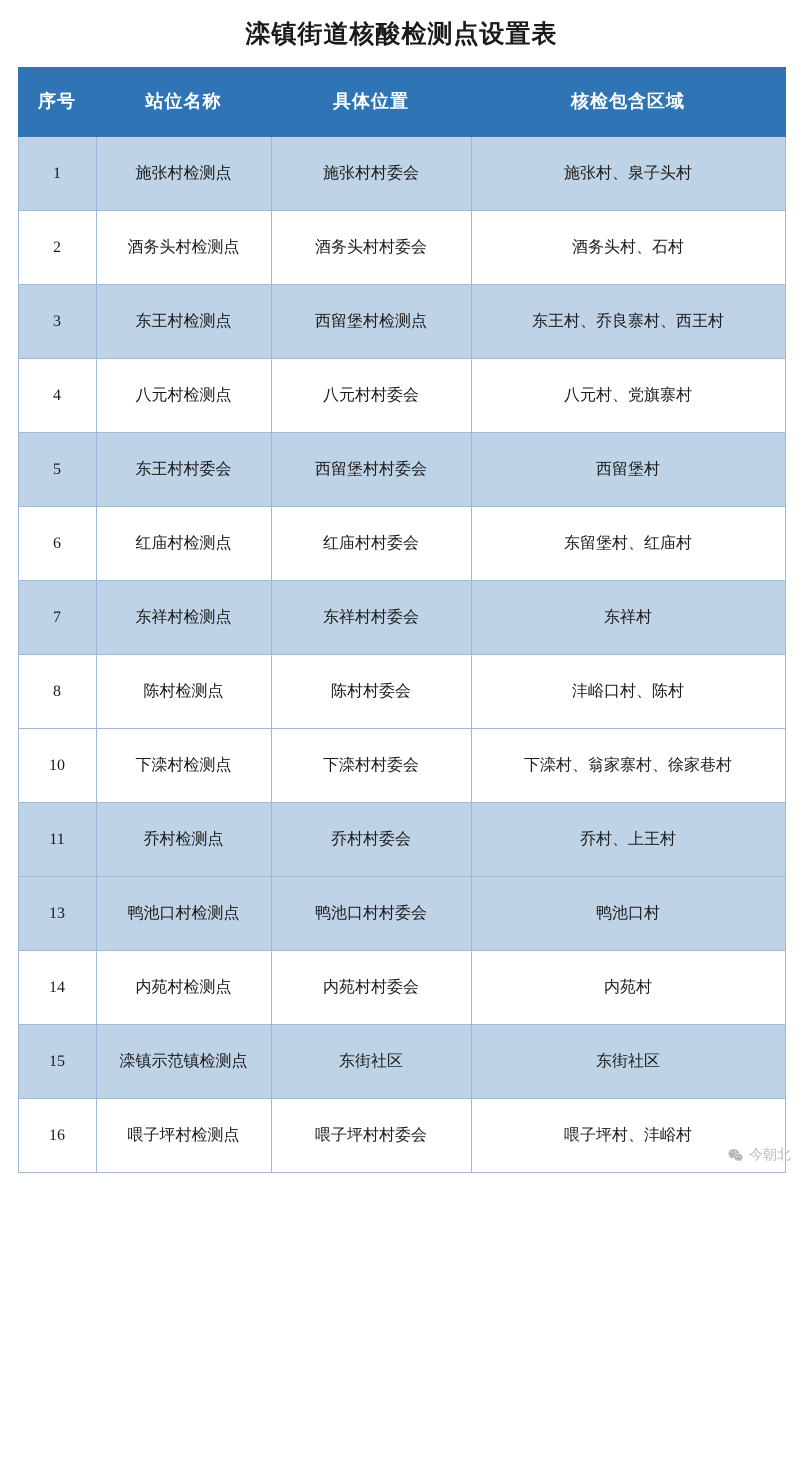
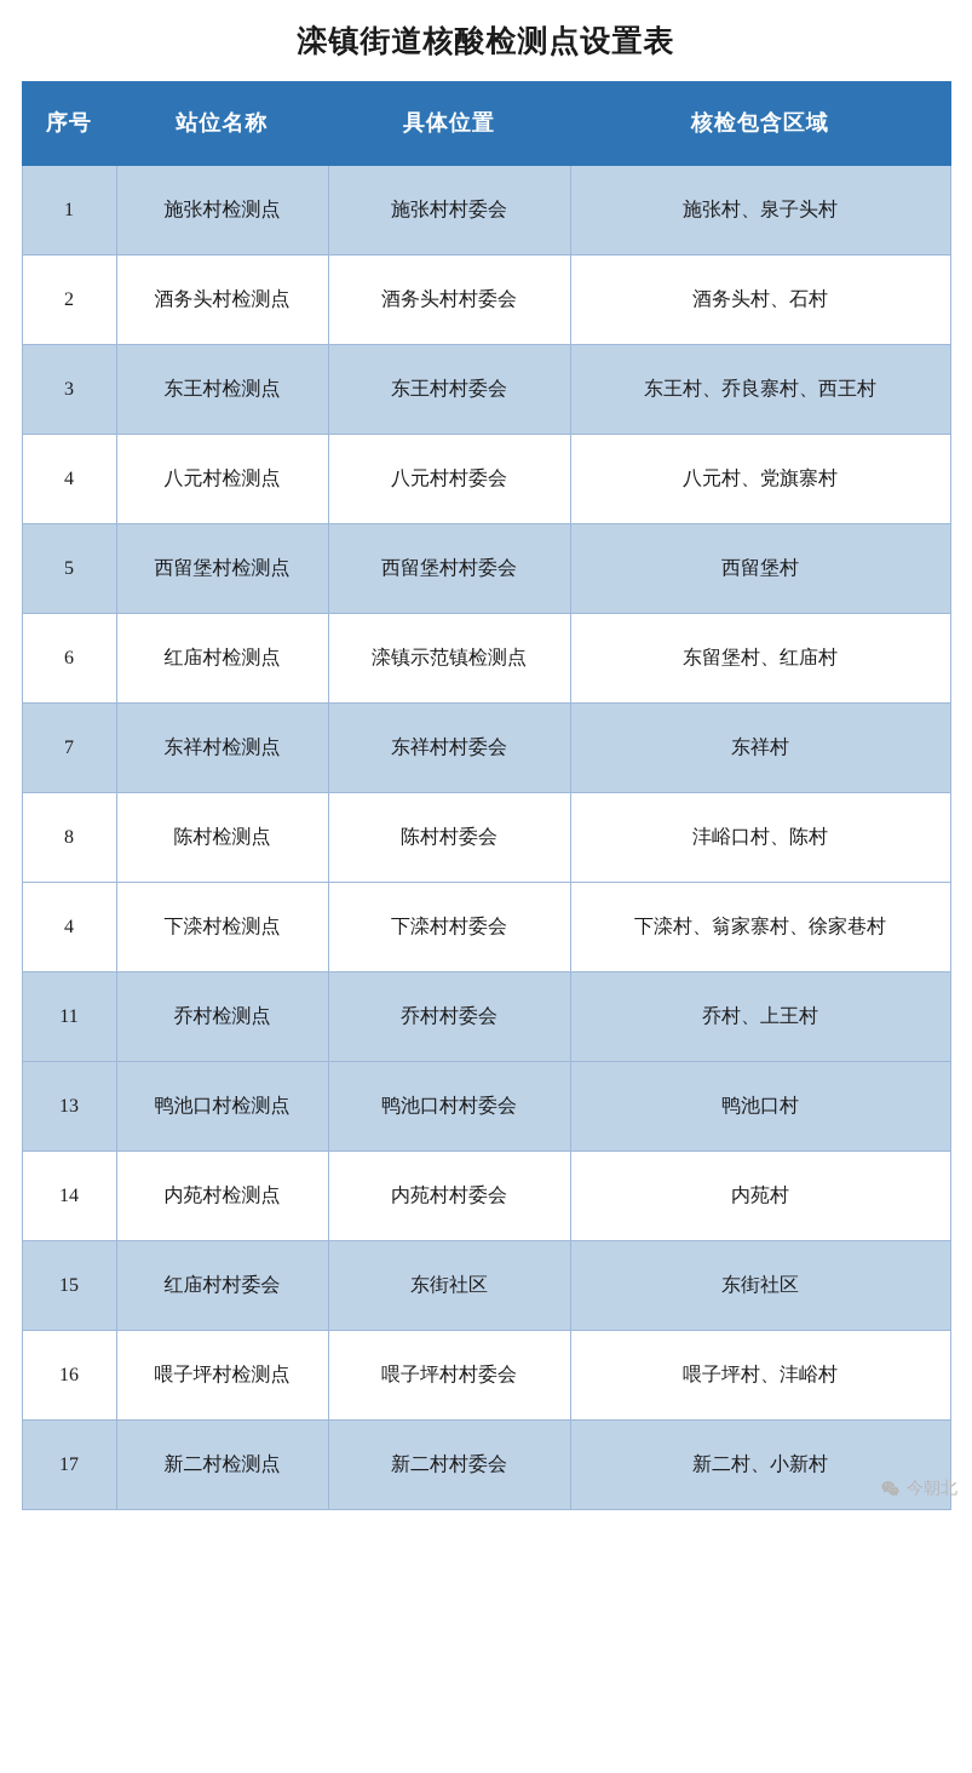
  滦镇街道核酸检测点设置表
  序号	站位名称	具体位置	核检包含区域
  1	施张村检测点	施张村村委会	施张村、泉子头村
  2	酒务头村检测点	酒务头村村委会	酒务头村、石村
- 3	东王村检测点	西留堡村检测点	东王村、乔良寨村、西王村
+ 3	东王村检测点	东王村村委会	东王村、乔良寨村、西王村
  4	八元村检测点	八元村村委会	八元村、党旗寨村
- 5	东王村村委会	西留堡村村委会	西留堡村
+ 5	西留堡村检测点	西留堡村村委会	西留堡村
- 6	红庙村检测点	红庙村村委会	东留堡村、红庙村
+ 6	红庙村检测点	滦镇示范镇检测点	东留堡村、红庙村
  7	东祥村检测点	东祥村村委会	东祥村
  8	陈村检测点	陈村村委会	沣峪口村、陈村
- 10	下滦村检测点	下滦村村委会	下滦村、翁家寨村、徐家巷村
+ 4	下滦村检测点	下滦村村委会	下滦村、翁家寨村、徐家巷村
  11	乔村检测点	乔村村委会	乔村、上王村
  13	鸭池口村检测点	鸭池口村村委会	鸭池口村
  14	内苑村检测点	内苑村村委会	内苑村
- 15	滦镇示范镇检测点	东街社区	东街社区
+ 15	红庙村村委会	东街社区	东街社区
  16	喂子坪村检测点	喂子坪村村委会	喂子坪村、沣峪村
+ 17	新二村检测点	新二村村委会	新二村、小新村
  今朝北
